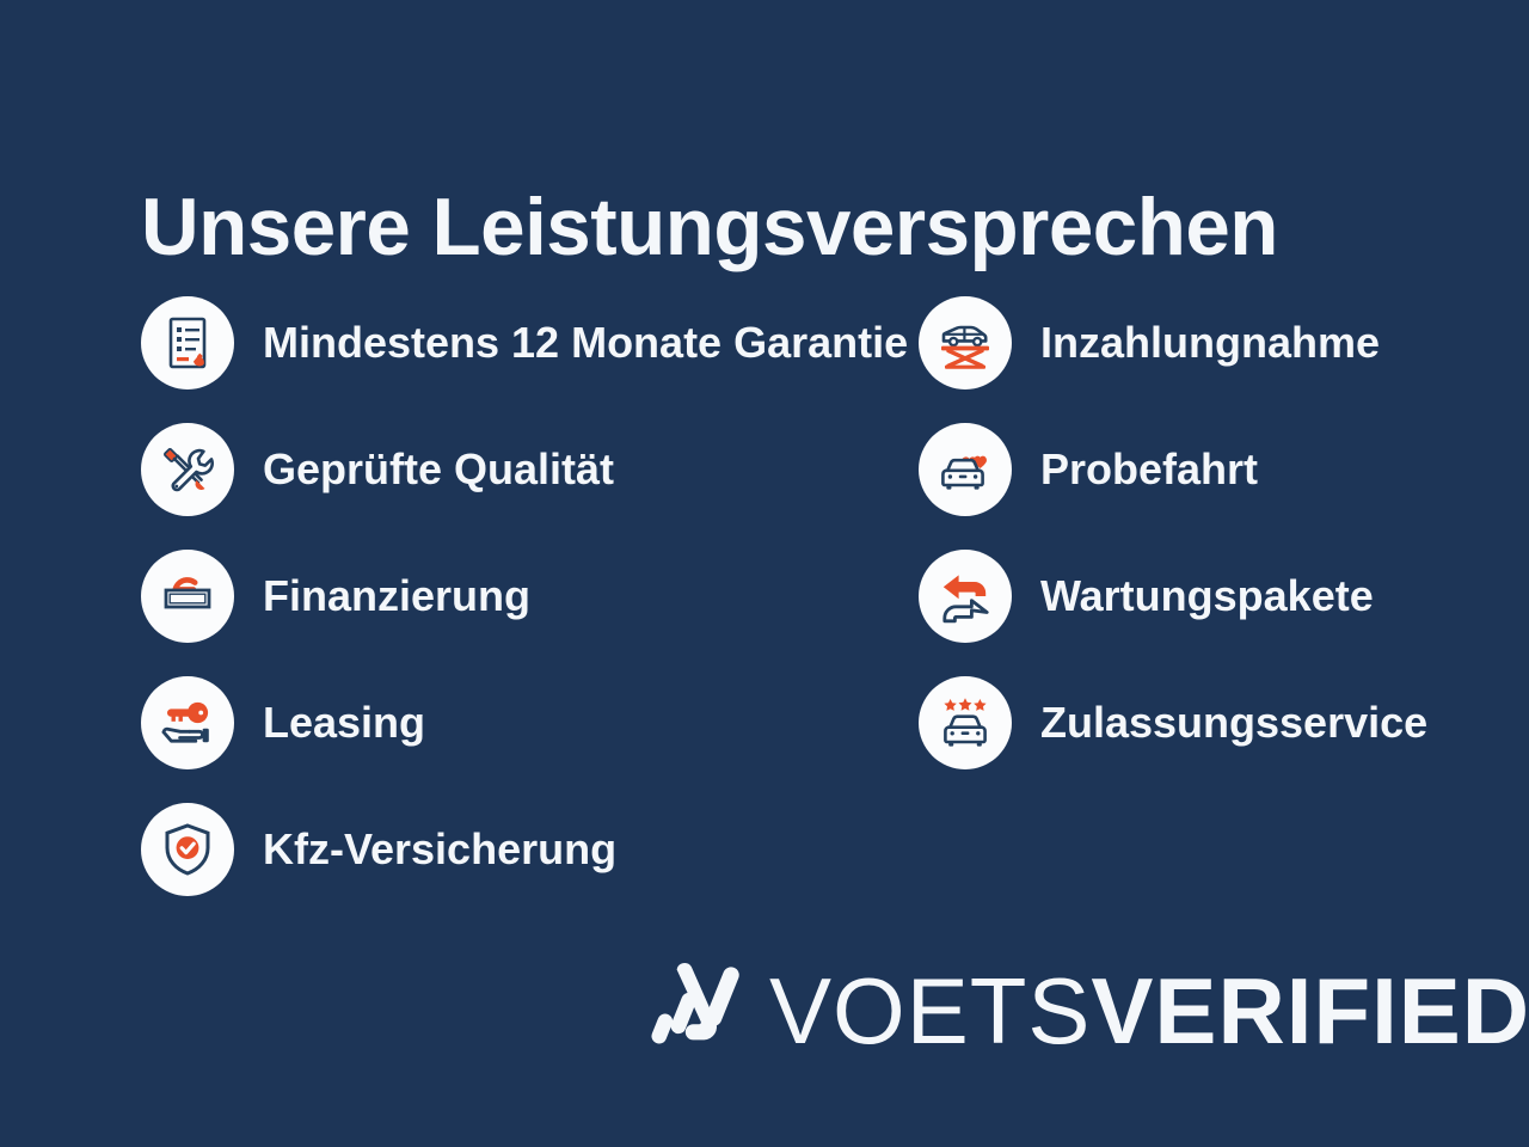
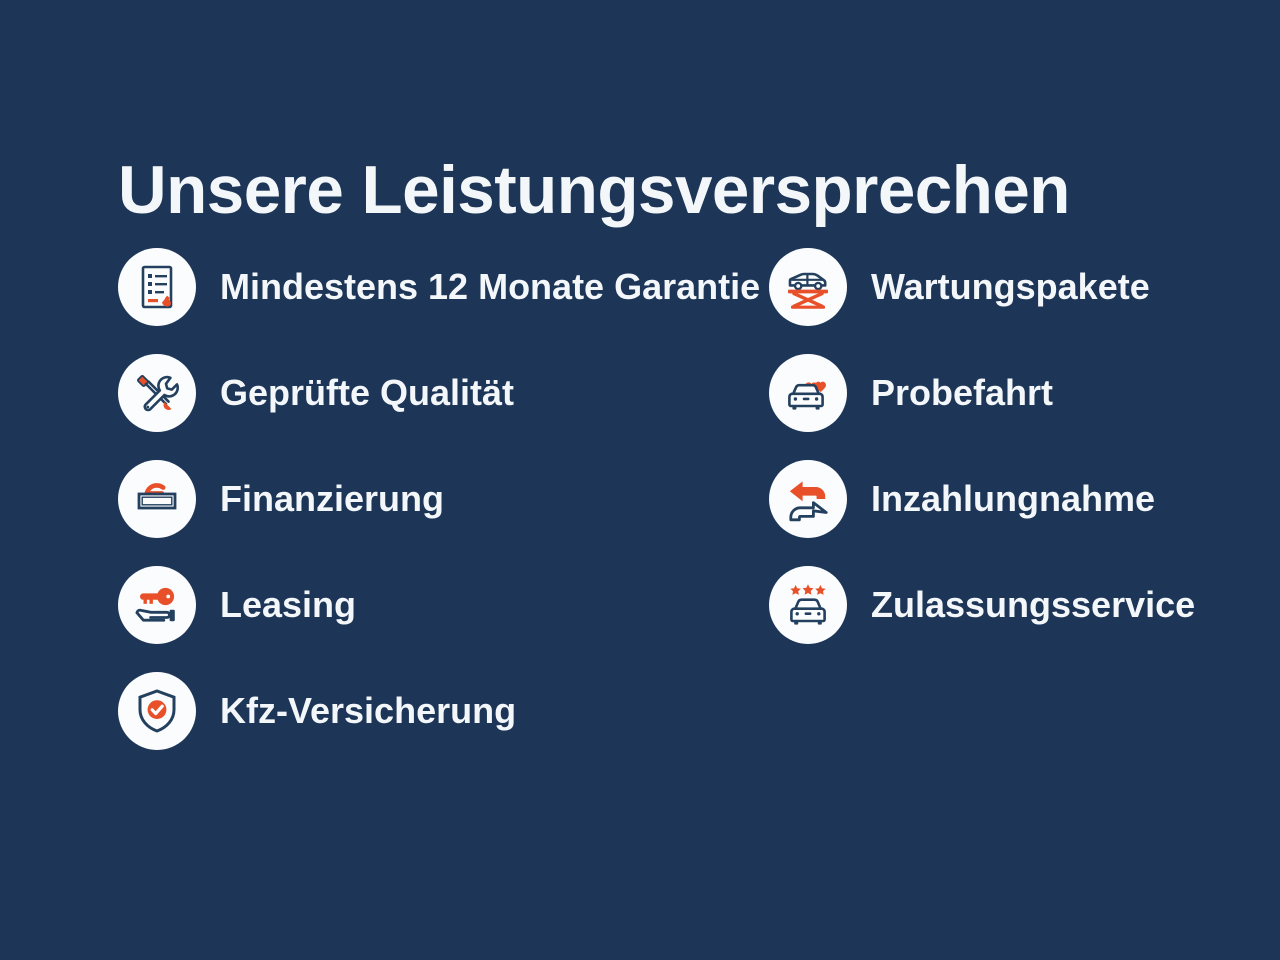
  Unsere Leistungsversprechen
  Mindestens 12 Monate Garantie
  Geprüfte Qualität
  Finanzierung
  Leasing
  Kfz-Versicherung
- Inzahlungnahme
+ Wartungspakete
  Probefahrt
- Wartungspakete
+ Inzahlungnahme
  Zulassungsservice
- VOETSVERIFIED
